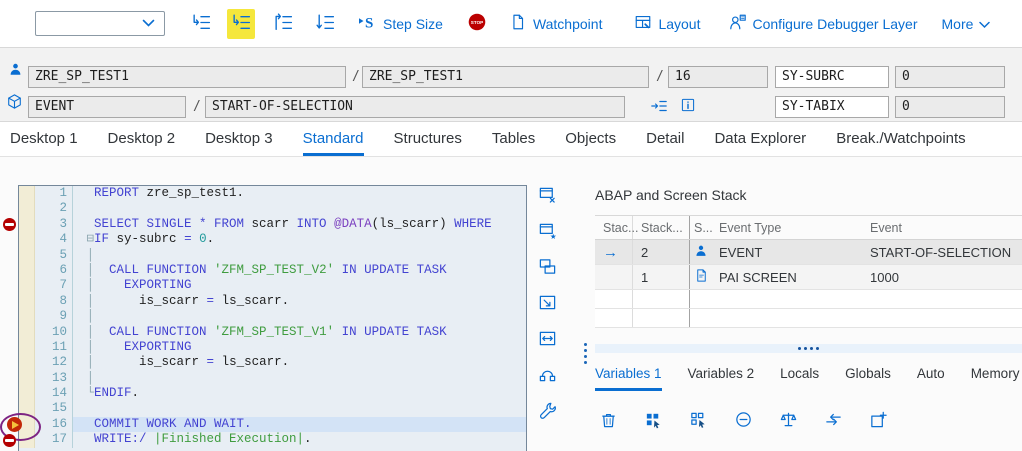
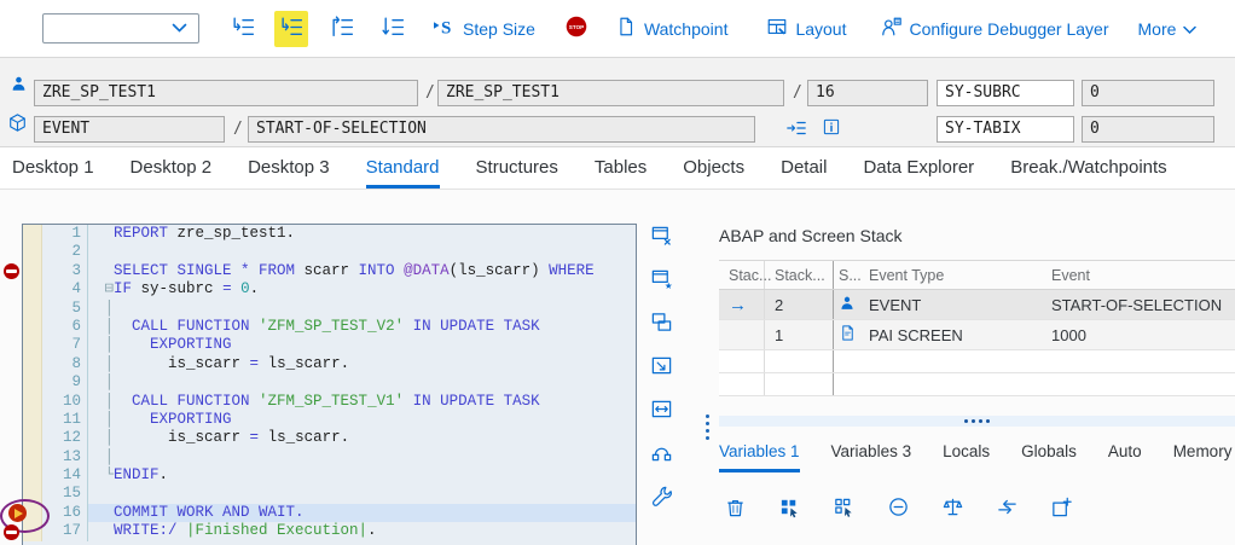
  S
  Step Size
  Watchpoint
  Layout
  Configure Debugger Layer
  More
  ZRE_SP_TEST1
  /
  ZRE_SP_TEST1
  /
  16
  SY-SUBRC
  0
  EVENT
  /
  START-OF-SELECTION
  SY-TABIX
  0
  Desktop 1
  Desktop 2
  Desktop 3
  Standard
  Structures
  Tables
  Objects
  Detail
  Data Explorer
  Break./Watchpoints
  1
  REPORT zre_sp_test1.
  2
  3
  SELECT SINGLE * FROM scarr INTO @DATA(ls_scarr) WHERE
  4
  ⊟IF sy-subrc = 0.
  5
  │
  6
  │ CALL FUNCTION 'ZFM_SP_TEST_V2' IN UPDATE TASK
  7
  │ EXPORTING
  8
  │ is_scarr = ls_scarr.
  9
  │
  10
  │ CALL FUNCTION 'ZFM_SP_TEST_V1' IN UPDATE TASK
  11
  │ EXPORTING
  12
  │ is_scarr = ls_scarr.
  13
  │
  14
  └ENDIF.
  15
  16
  COMMIT WORK AND WAIT.
  17
  WRITE:/ |Finished Execution|.
  ★
  ABAP and Screen Stack
  Stac.
  Stack...
  S...
  Event Type
  Event
  →
  2
  EVENT
  START-OF-SELECTION
  1
  PAI SCREEN
  1000
  Variables 1
- Variables 2
+ Variables 3
  Locals
  Globals
  Auto
